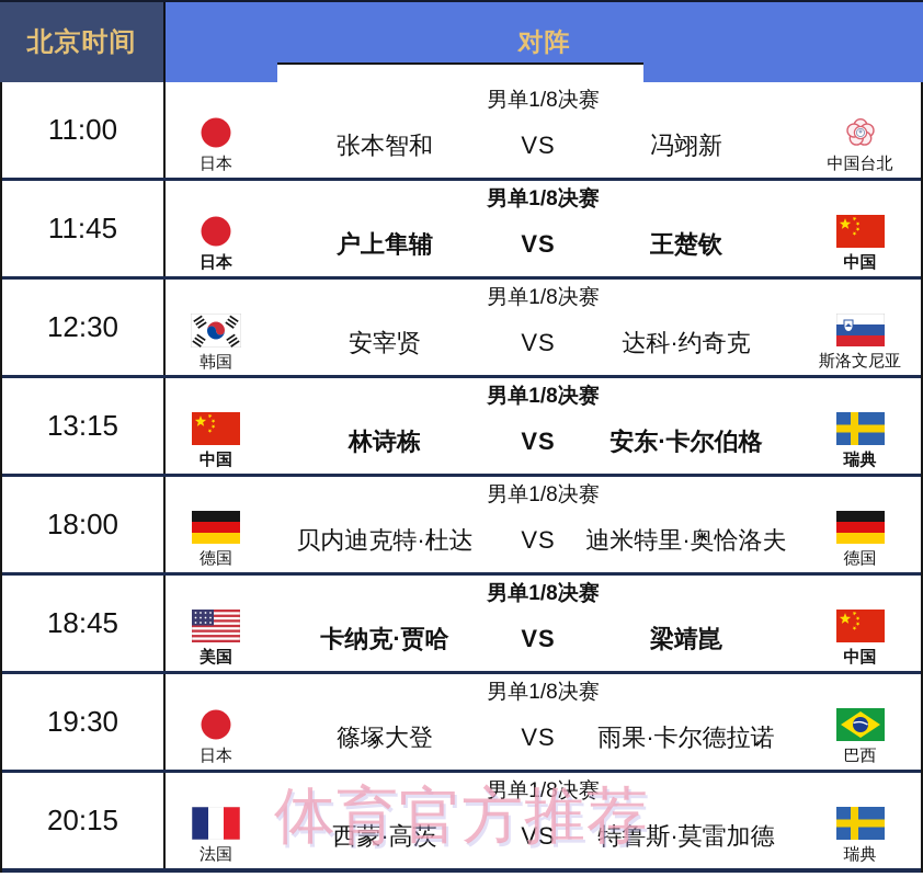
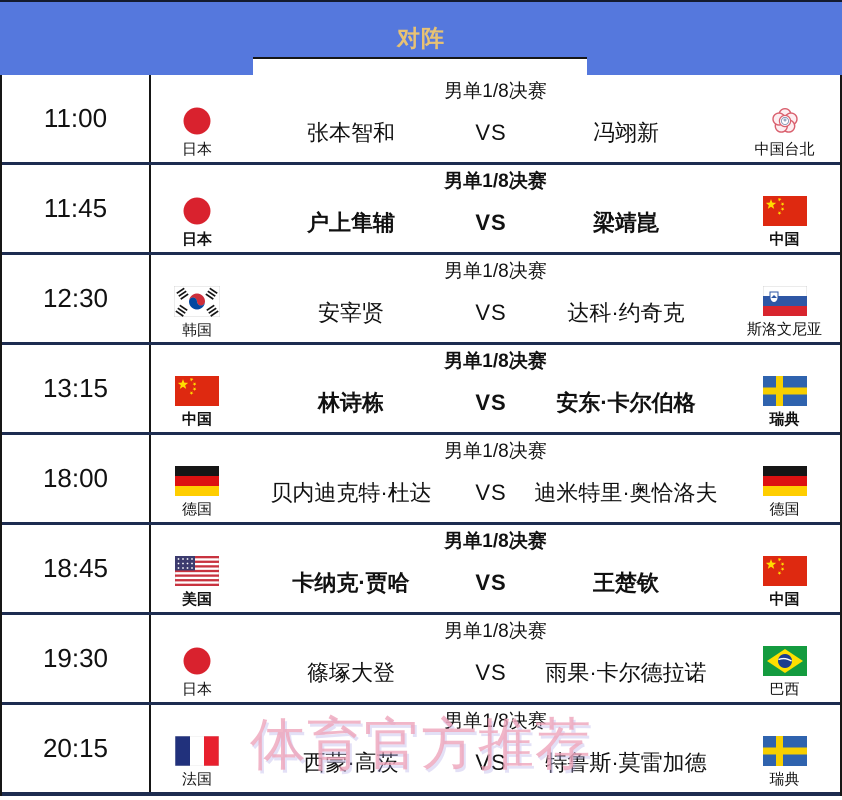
- 北京时间
  对阵
  11:00
  男单1/8决赛
  日本
  张本智和
  VS
  冯翊新
  中国台北
  11:45
  男单1/8决赛
  日本
  户上隼辅
  VS
- 王楚钦
+ 梁靖崑
  中国
  12:30
  男单1/8决赛
  韩国
  安宰贤
  VS
  达科·约奇克
  斯洛文尼亚
  13:15
  男单1/8决赛
  中国
  林诗栋
  VS
  安东·卡尔伯格
  瑞典
  18:00
  男单1/8决赛
  德国
  贝内迪克特·杜达
  VS
  迪米特里·奥恰洛夫
  德国
  18:45
  男单1/8决赛
  美国
  卡纳克·贾哈
  VS
- 梁靖崑
+ 王楚钦
  中国
  19:30
  男单1/8决赛
  日本
  篠塚大登
  VS
  雨果·卡尔德拉诺
  巴西
  20:15
  男单1/8决赛
  法国
  西蒙·高茨
  VS
  特鲁斯·莫雷加德
  瑞典
  体育官方推荐
